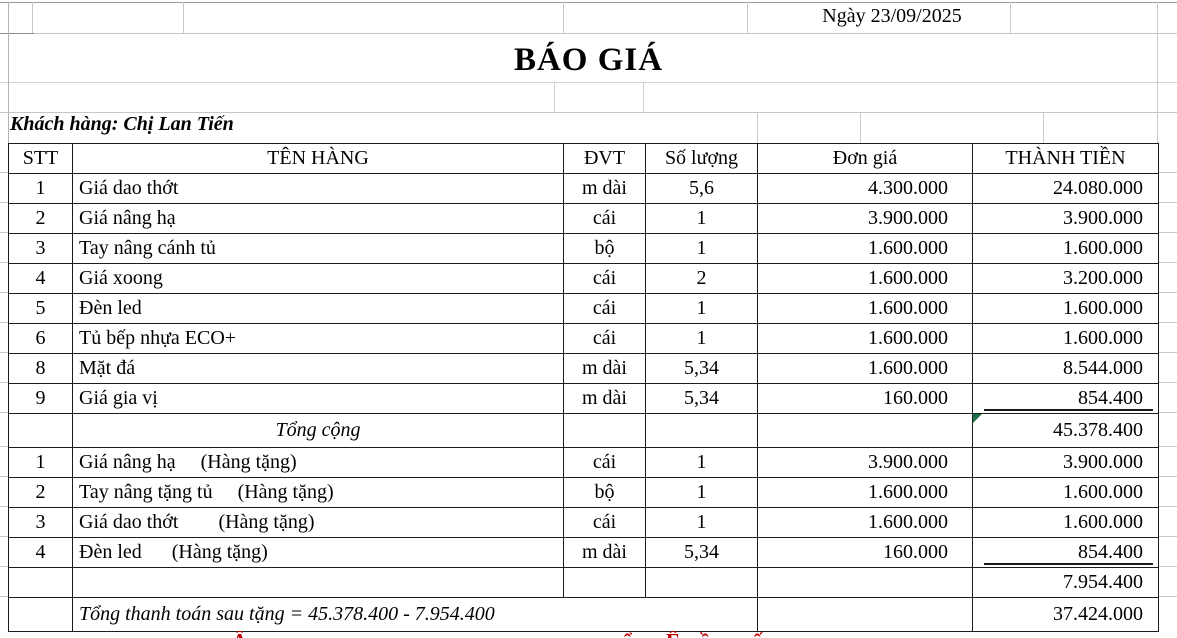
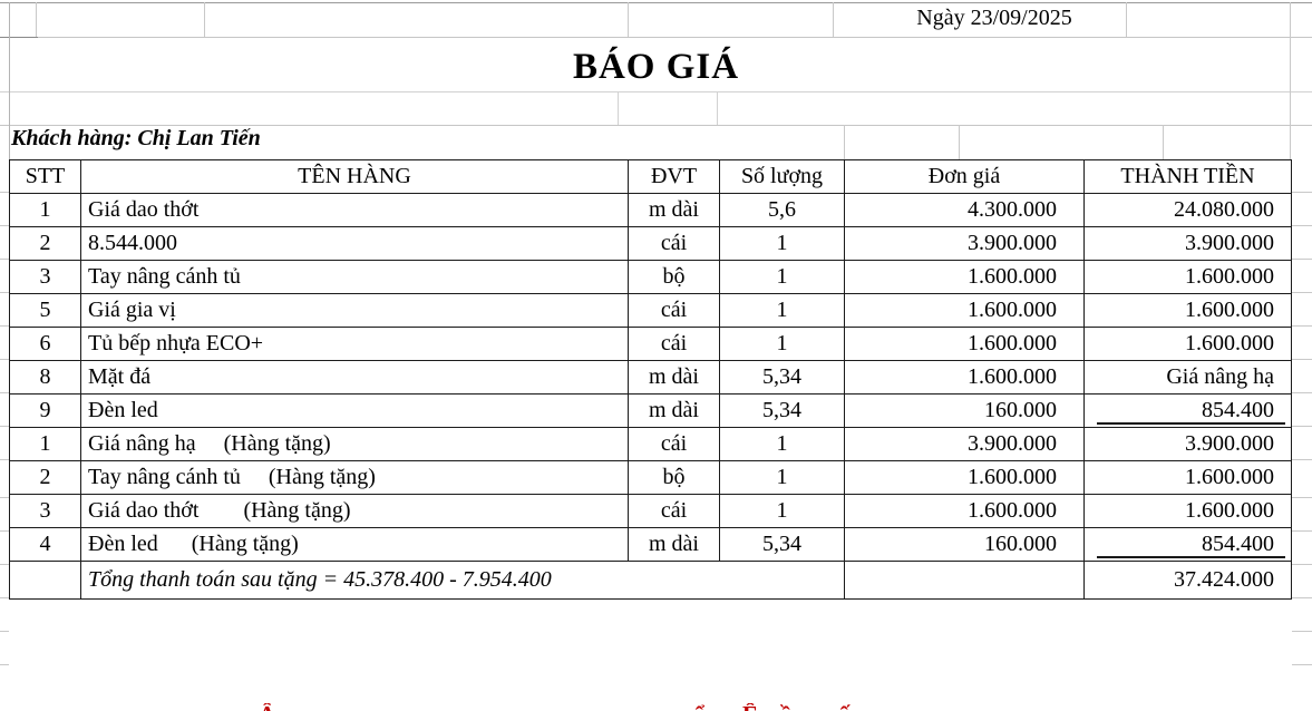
  Ngày 23/09/2025
  BÁO GIÁ
  Khách hàng: Chị Lan Tiến
  STT	TÊN HÀNG	ĐVT	Số lượng	Đơn giá	THÀNH TIỀN
  1	Giá dao thớt	m dài	5,6	4.300.000	24.080.000
- 2	Giá nâng hạ	cái	1	3.900.000	3.900.000
+ 2	8.544.000	cái	1	3.900.000	3.900.000
  3	Tay nâng cánh tủ	bộ	1	1.600.000	1.600.000
- 4	Giá xoong	cái	2	1.600.000	3.200.000
- 5	Đèn led	cái	1	1.600.000	1.600.000
+ 5	Giá gia vị	cái	1	1.600.000	1.600.000
  6	Tủ bếp nhựa ECO+	cái	1	1.600.000	1.600.000
- 8	Mặt đá	m dài	5,34	1.600.000	8.544.000
+ 8	Mặt đá	m dài	5,34	1.600.000	Giá nâng hạ
- 9	Giá gia vị	m dài	5,34	160.000	854.400
+ 9	Đèn led	m dài	5,34	160.000	854.400
- 	Tổng cộng				45.378.400
  1	Giá nâng hạ (Hàng tặng)	cái	1	3.900.000	3.900.000
- 2	Tay nâng tặng tủ (Hàng tặng)	bộ	1	1.600.000	1.600.000
+ 2	Tay nâng cánh tủ (Hàng tặng)	bộ	1	1.600.000	1.600.000
  3	Giá dao thớt (Hàng tặng)	cái	1	1.600.000	1.600.000
  4	Đèn led (Hàng tặng)	m dài	5,34	160.000	854.400
- 					7.954.400
  	Tổng thanh toán sau tặng = 45.378.400 - 7.954.400		37.424.000
